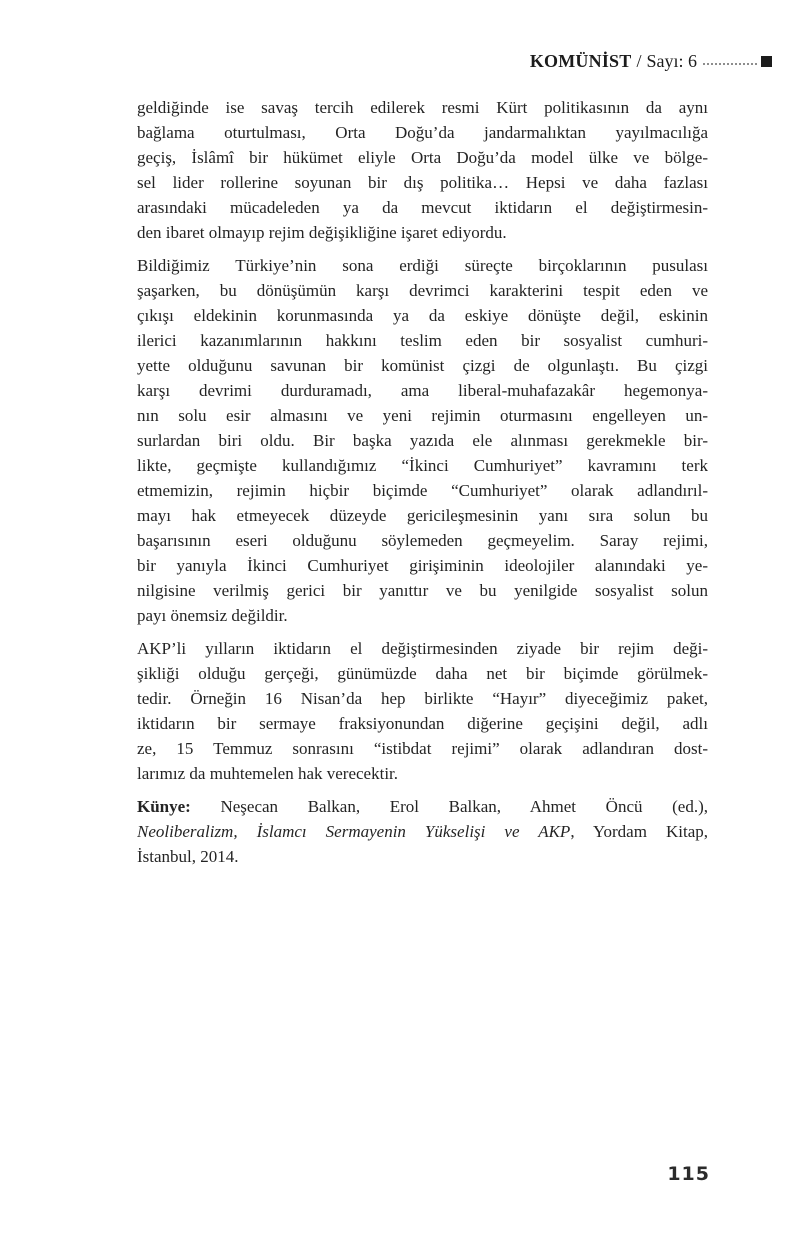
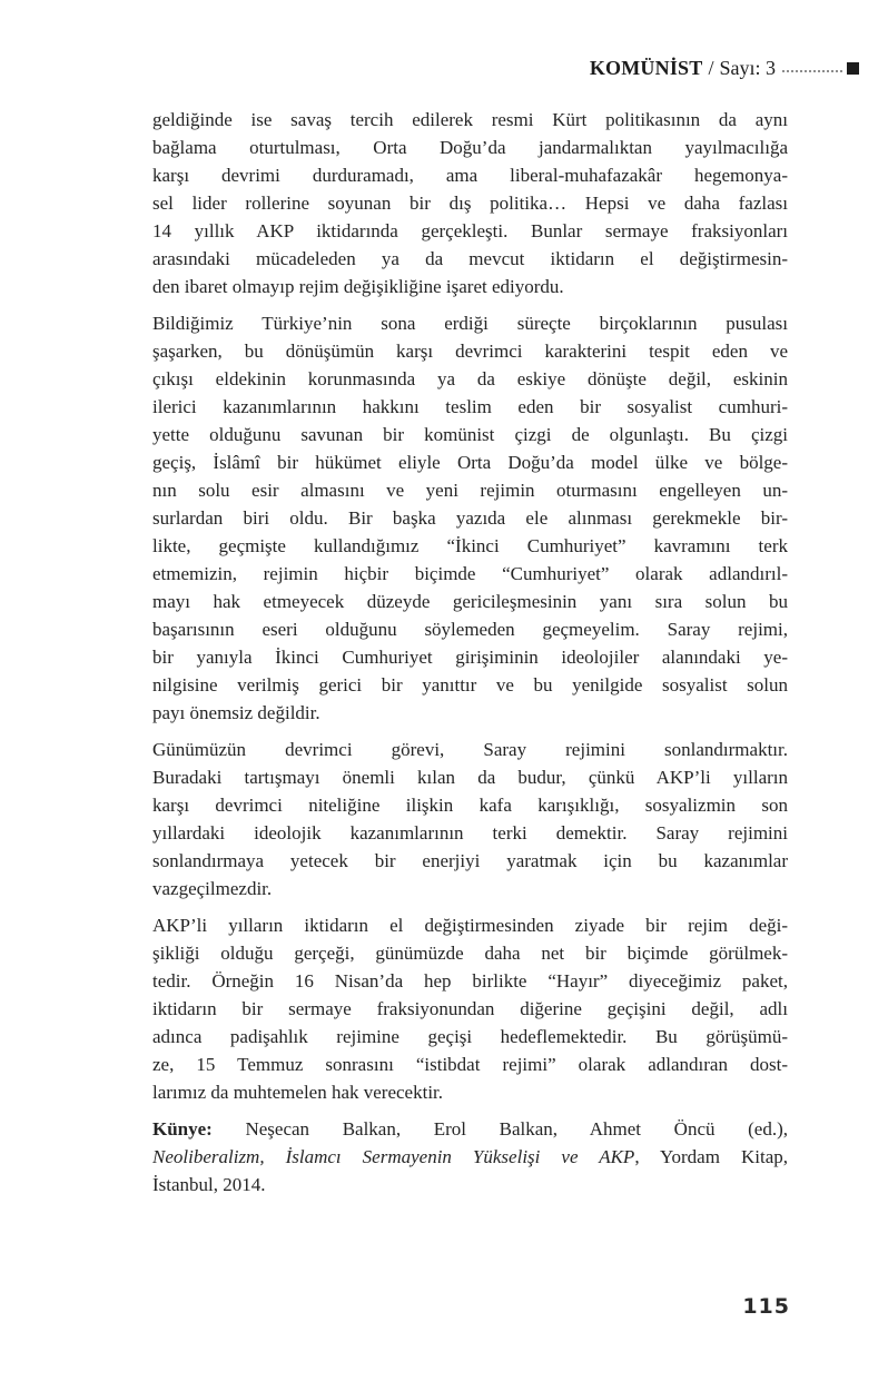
  KOMÜNİST
  /
- Sayı: 6
+ Sayı: 3
  geldiğinde ise savaş tercih edilerek resmi Kürt politikasının da aynı
  bağlama oturtulması, Orta Doğu’da jandarmalıktan yayılmacılığa
- geçiş, İslâmî bir hükümet eliyle Orta Doğu’da model ülke ve bölge-
+ karşı devrimi durduramadı, ama liberal-muhafazakâr hegemonya-
  sel lider rollerine soyunan bir dış politika… Hepsi ve daha fazlası
+ 14 yıllık AKP iktidarında gerçekleşti. Bunlar sermaye fraksiyonları
  arasındaki mücadeleden ya da mevcut iktidarın el değiştirmesin-
  den ibaret olmayıp rejim değişikliğine işaret ediyordu.
  Bildiğimiz Türkiye’nin sona erdiği süreçte birçoklarının pusulası
  şaşarken, bu dönüşümün karşı devrimci karakterini tespit eden ve
  çıkışı eldekinin korunmasında ya da eskiye dönüşte değil, eskinin
  ilerici kazanımlarının hakkını teslim eden bir sosyalist cumhuri-
  yette olduğunu savunan bir komünist çizgi de olgunlaştı. Bu çizgi
- karşı devrimi durduramadı, ama liberal-muhafazakâr hegemonya-
+ geçiş, İslâmî bir hükümet eliyle Orta Doğu’da model ülke ve bölge-
  nın solu esir almasını ve yeni rejimin oturmasını engelleyen un-
  surlardan biri oldu. Bir başka yazıda ele alınması gerekmekle bir-
  likte, geçmişte kullandığımız “İkinci Cumhuriyet” kavramını terk
  etmemizin, rejimin hiçbir biçimde “Cumhuriyet” olarak adlandırıl-
  mayı hak etmeyecek düzeyde gericileşmesinin yanı sıra solun bu
  başarısının eseri olduğunu söylemeden geçmeyelim. Saray rejimi,
  bir yanıyla İkinci Cumhuriyet girişiminin ideolojiler alanındaki ye-
  nilgisine verilmiş gerici bir yanıttır ve bu yenilgide sosyalist solun
  payı önemsiz değildir.
+ Günümüzün devrimci görevi, Saray rejimini sonlandırmaktır.
+ Buradaki tartışmayı önemli kılan da budur, çünkü AKP’li yılların
+ karşı devrimci niteliğine ilişkin kafa karışıklığı, sosyalizmin son
+ yıllardaki ideolojik kazanımlarının terki demektir. Saray rejimini
+ sonlandırmaya yetecek bir enerjiyi yaratmak için bu kazanımlar
+ vazgeçilmezdir.
  AKP’li yılların iktidarın el değiştirmesinden ziyade bir rejim deği-
  şikliği olduğu gerçeği, günümüzde daha net bir biçimde görülmek-
  tedir. Örneğin 16 Nisan’da hep birlikte “Hayır” diyeceğimiz paket,
  iktidarın bir sermaye fraksiyonundan diğerine geçişini değil, adlı
+ adınca padişahlık rejimine geçişi hedeflemektedir. Bu görüşümü-
  ze, 15 Temmuz sonrasını “istibdat rejimi” olarak adlandıran dost-
  larımız da muhtemelen hak verecektir.
  Künye: Neşecan Balkan, Erol Balkan, Ahmet Öncü (ed.),
  Neoliberalizm, İslamcı Sermayenin Yükselişi ve AKP, Yordam Kitap,
  İstanbul, 2014.
  115
